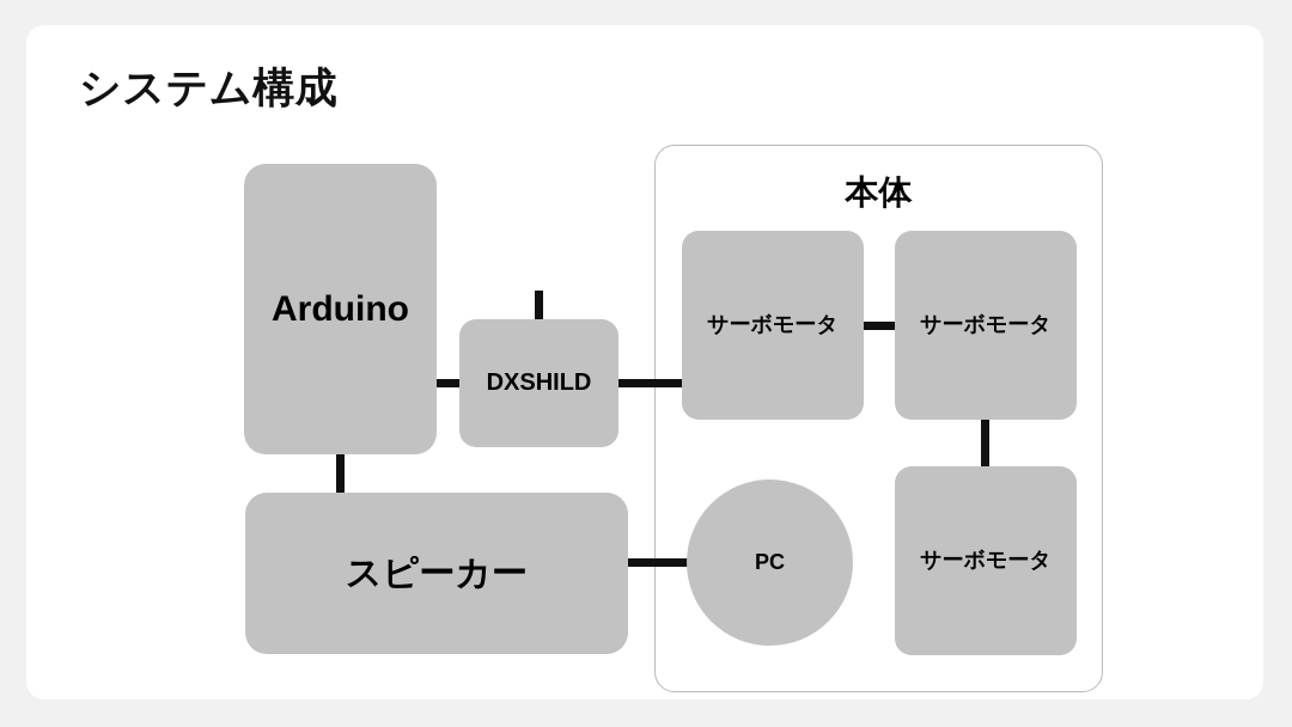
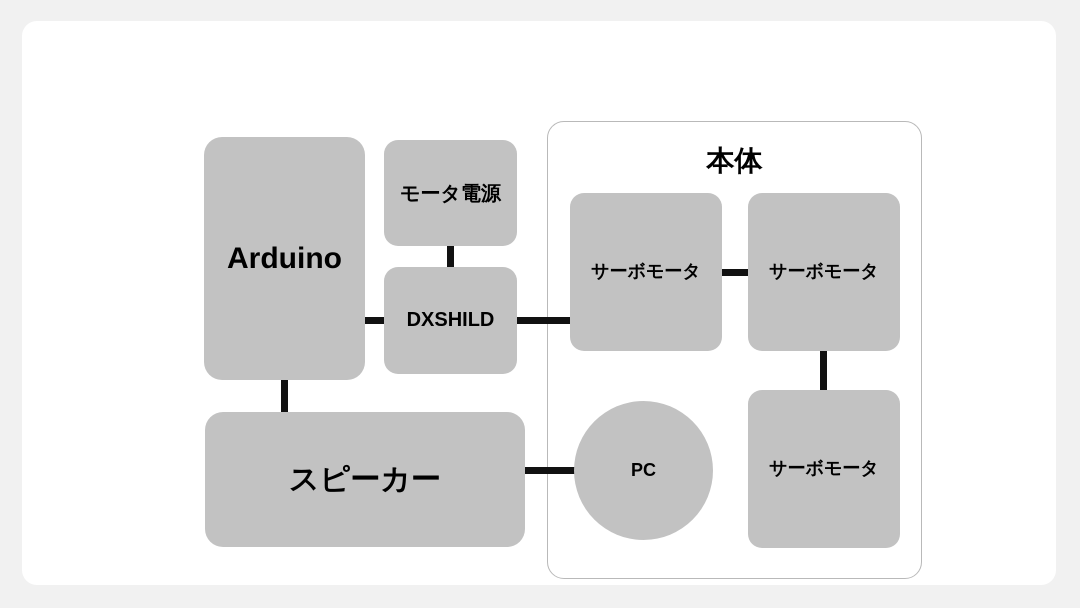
- システム構成
  本体
  Arduino
+ モータ電源
  DXSHILD
  スピーカー
  サーボモータ
  サーボモータ
  サーボモータ
  PC
